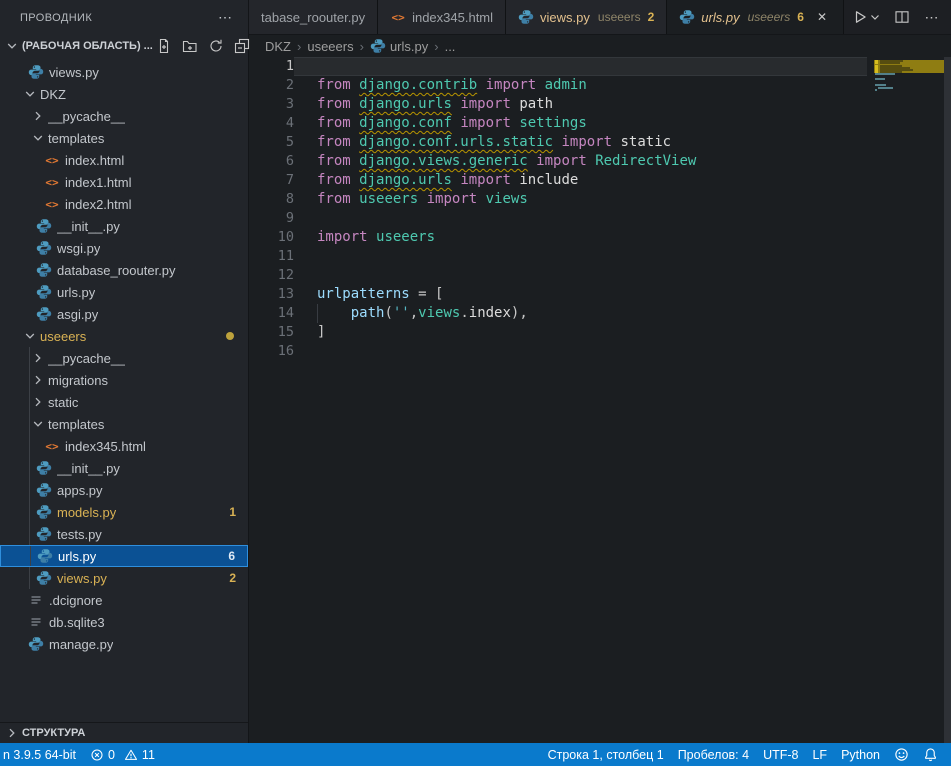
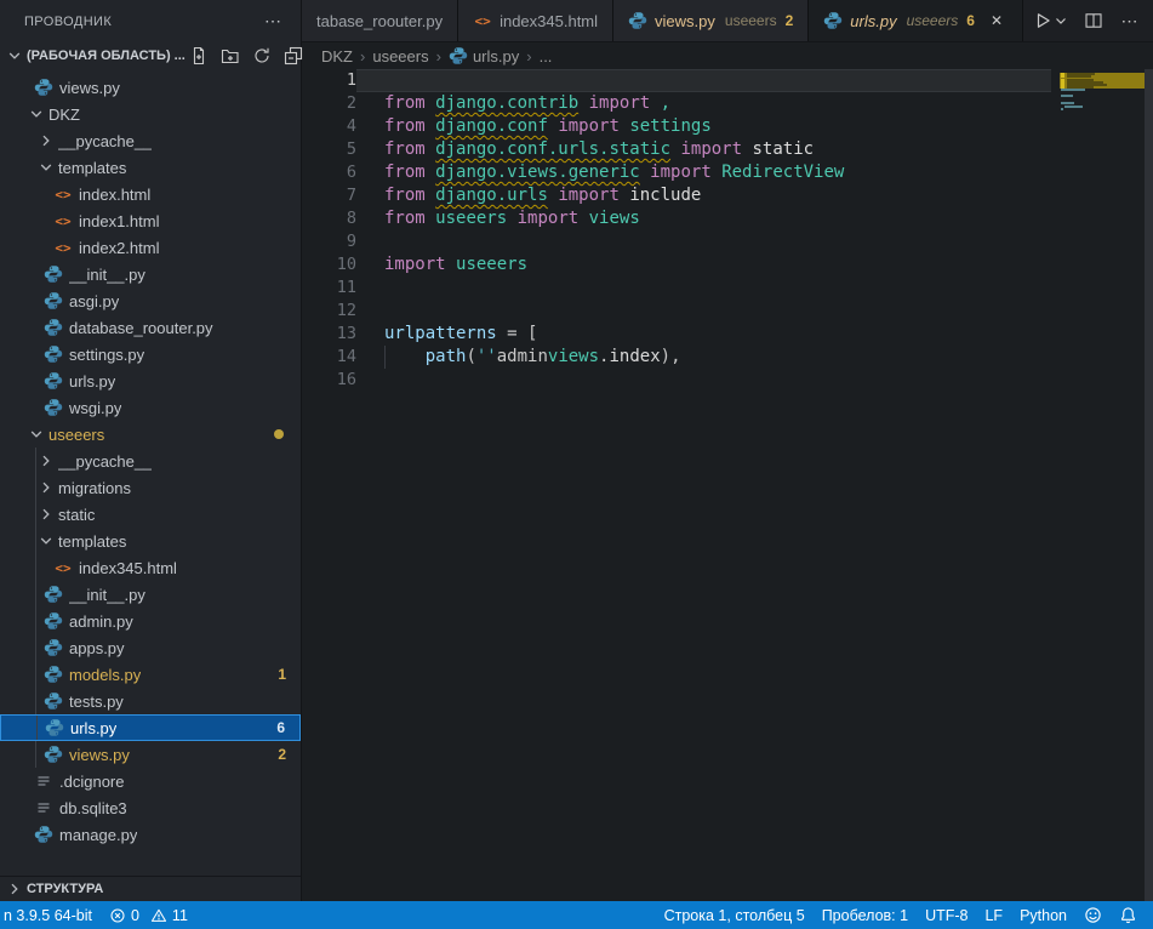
  ПРОВОДНИК
  ⋯
  (РАБОЧАЯ ОБЛАСТЬ) ...
  views.py
  DKZ
  __pycache__
  templates
  <>
  index.html
  <>
  index1.html
  <>
  index2.html
  __init__.py
- wsgi.py
+ asgi.py
  database_roouter.py
+ settings.py
  urls.py
- asgi.py
+ wsgi.py
  useeers
  __pycache__
  migrations
  static
  templates
  <>
  index345.html
  __init__.py
+ admin.py
  apps.py
  models.py
  1
  tests.py
  urls.py
  6
  views.py
  2
  .dcignore
  db.sqlite3
  manage.py
  СТРУКТУРА
  tabase_roouter.py
  <>
  index345.html
  views.py
  useeers
  2
  urls.py
  useeers
  6
  ✕
  ⋯
  DKZ
  ›
  useeers
  ›
  urls.py
  ›
  ...
  1
  2
- from django.contrib import admin
+ from django.contrib import ,
- 3
- from django.urls import path
  4
  from django.conf import settings
  5
  from django.conf.urls.static import static
  6
  from django.views.generic import RedirectView
  7
  from django.urls import include
  8
  from useeers import views
  9
  10
  import useeers
  11
  12
  13
  urlpatterns = [
  14
- path('',views.index),
+ path(''adminviews.index),
- 15
- ]
  16
  n 3.9.5 64-bit
  0
  11
- Строка 1, столбец 1
+ Строка 1, столбец 5
- Пробелов: 4
+ Пробелов: 1
  UTF-8
  LF
  Python
